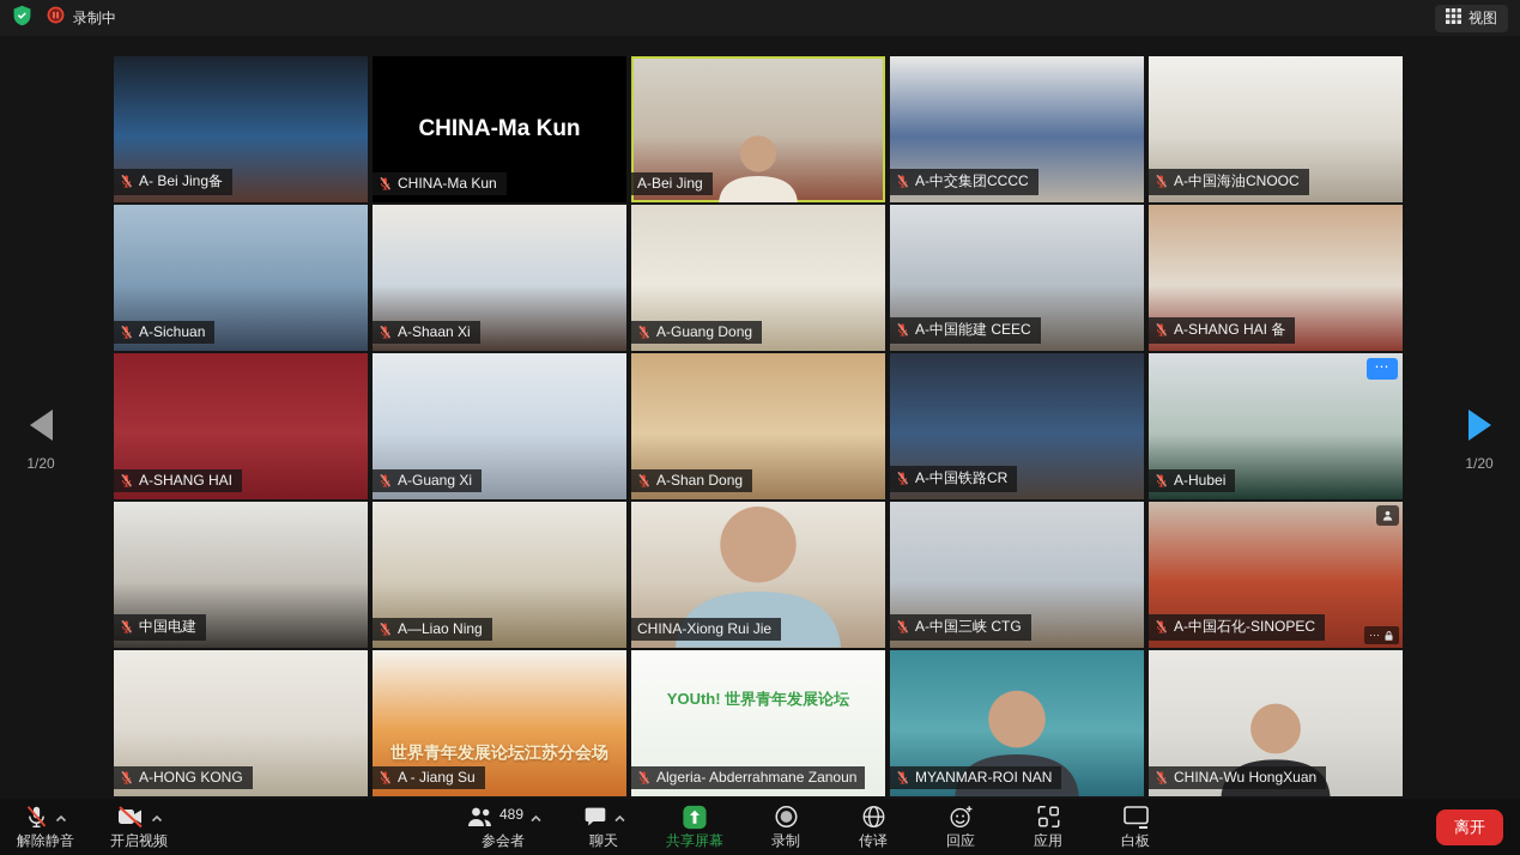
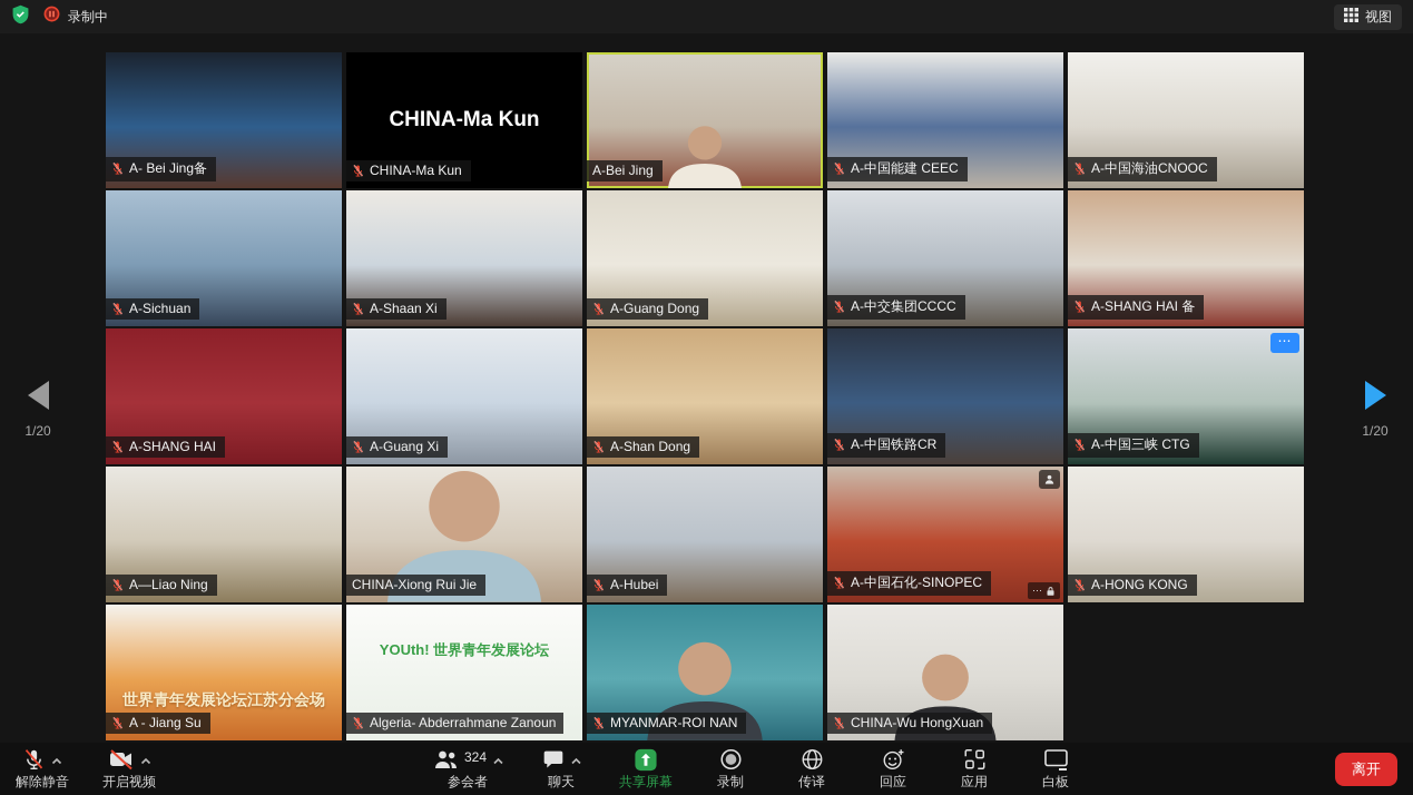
  录制中
  视图
  1/20
  1/20
  A- Bei Jing备
  CHINA-Ma Kun
  CHINA-Ma Kun
  A-Bei Jing
- A-中交集团CCCC
+ A-中国能建 CEEC
  A-中国海油CNOOC
  A-Sichuan
  A-Shaan Xi
  A-Guang Dong
- A-中国能建 CEEC
+ A-中交集团CCCC
  A-SHANG HAI 备
  A-SHANG HAI
  A-Guang Xi
  A-Shan Dong
  A-中国铁路CR
  ⋯
- A-Hubei
+ A-中国三峡 CTG
- 中国电建
  A—Liao Ning
  CHINA-Xiong Rui Jie
- A-中国三峡 CTG
+ A-Hubei
  ⋯
  A-中国石化-SINOPEC
  A-HONG KONG
  世界青年发展论坛江苏分会场
  A - Jiang Su
  YOUth! 世界青年发展论坛
  Algeria- Abderrahmane Zanoun
  MYANMAR-ROI NAN
  CHINA-Wu HongXuan
  解除静音
  开启视频
- 489
+ 324
  参会者
  聊天
  共享屏幕
  录制
  传译
  回应
  应用
  白板
  离开
